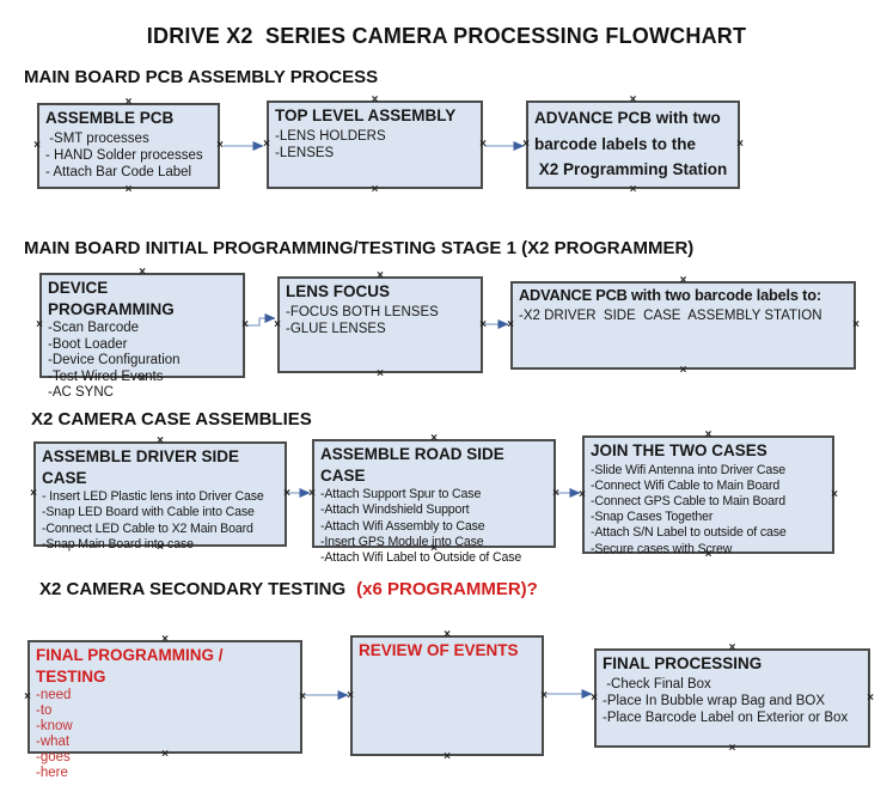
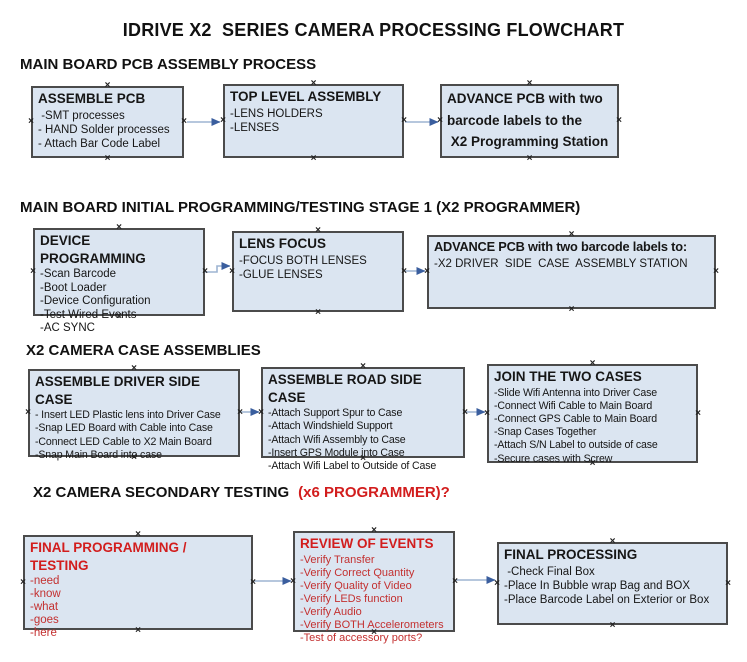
  IDRIVE X2 SERIES CAMERA PROCESSING FLOWCHART
  MAIN BOARD PCB ASSEMBLY PROCESS
  MAIN BOARD INITIAL PROGRAMMING/TESTING STAGE 1 (X2 PROGRAMMER)
  X2 CAMERA CASE ASSEMBLIES
  X2 CAMERA SECONDARY TESTING (x6 PROGRAMMER)?
  ASSEMBLE PCB
  -SMT processes
  - HAND Solder processes
  - Attach Bar Code Label
  ×
  ×
  ×
  ×
  TOP LEVEL ASSEMBLY
  -LENS HOLDERS
  -LENSES
  ×
  ×
  ×
  ×
  ADVANCE PCB with two barcode labels to the
  X2 Programming Station
  ×
  ×
  ×
  ×
  DEVICE PROGRAMMING
  -Scan Barcode
  -Boot Loader
  -Device Configuration
  -Test Wired Events
  -AC SYNC
  ×
  ×
  ×
  ×
  LENS FOCUS
  -FOCUS BOTH LENSES
  -GLUE LENSES
  ×
  ×
  ×
  ×
  ADVANCE PCB with two barcode labels to:
  -X2 DRIVER SIDE CASE ASSEMBLY STATION
  ×
  ×
  ×
  ×
  ASSEMBLE DRIVER SIDE CASE
  - Insert LED Plastic lens into Driver Case
  -Snap LED Board with Cable into Case
  -Connect LED Cable to X2 Main Board
  -Snap Main Board into case
  ×
  ×
  ×
  ×
  ASSEMBLE ROAD SIDE CASE
  -Attach Support Spur to Case
  -Attach Windshield Support
  -Attach Wifi Assembly to Case
  -Insert GPS Module into Case
  -Attach Wifi Label to Outside of Case
  ×
  ×
  ×
  ×
  JOIN THE TWO CASES
  -Slide Wifi Antenna into Driver Case
  -Connect Wifi Cable to Main Board
  -Connect GPS Cable to Main Board
  -Snap Cases Together
  -Attach S/N Label to outside of case
  -Secure cases with Screw
  ×
  ×
  ×
  ×
  FINAL PROGRAMMING / TESTING
  -need
- -to
  -know
  -what
  -goes
  -here
  ×
  ×
  ×
  ×
  REVIEW OF EVENTS
+ -Verify Transfer
+ -Verify Correct Quantity
+ -Verify Quality of Video
+ -Verify LEDs function
+ -Verify Audio
+ -Verify BOTH Accelerometers
+ -Test of accessory ports?
  ×
  ×
  ×
  ×
  FINAL PROCESSING
  -Check Final Box
  -Place In Bubble wrap Bag and BOX
  -Place Barcode Label on Exterior or Box
  ×
  ×
  ×
  ×
